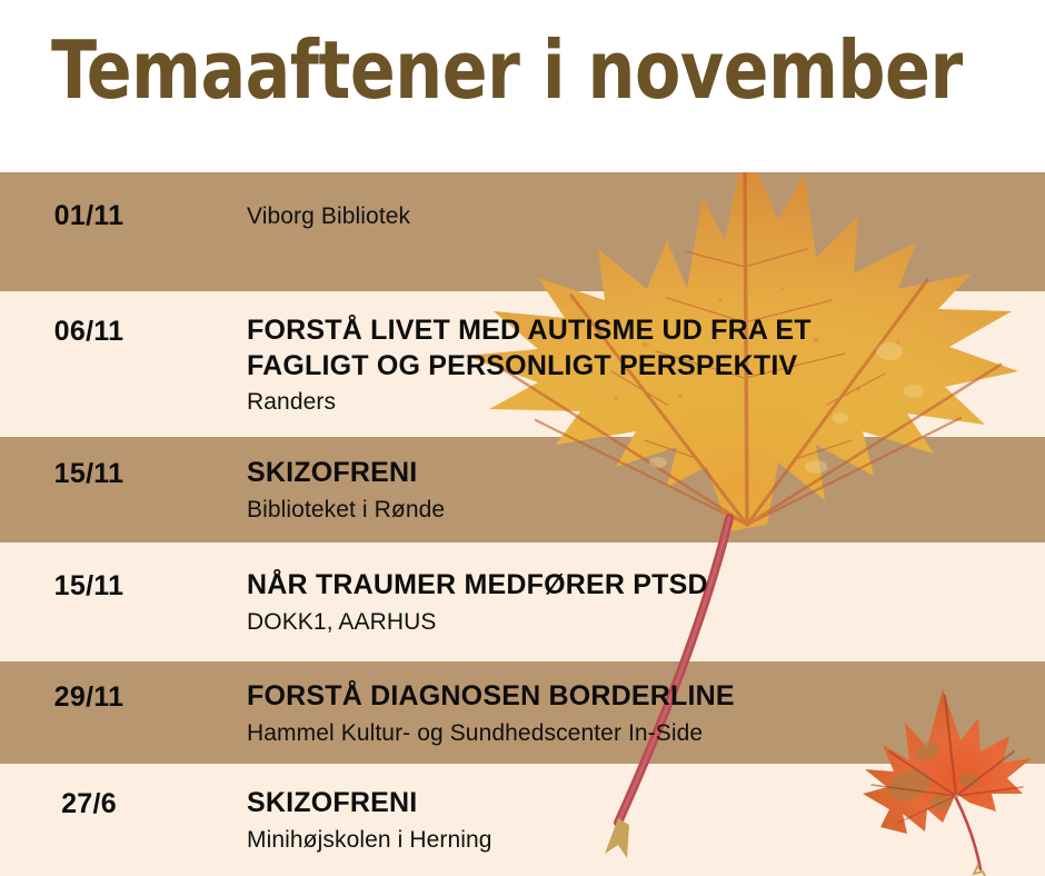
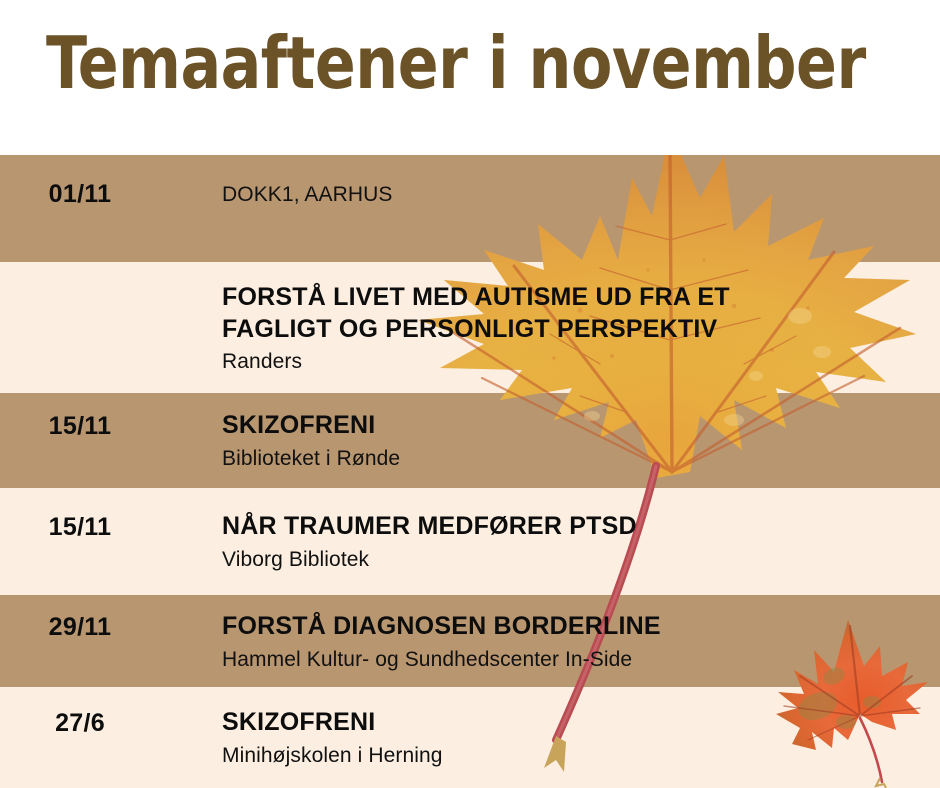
  01/11
- Viborg Bibliotek
+ DOKK1, AARHUS
- 06/11
  FORSTÅ LIVET MED AUTISME UD FRA ET
  FAGLIGT OG PERSONLIGT PERSPEKTIV
  Randers
  15/11
  SKIZOFRENI
  Biblioteket i Rønde
  15/11
  NÅR TRAUMER MEDFØRER PTSD
- DOKK1, AARHUS
+ Viborg Bibliotek
  29/11
  FORSTÅ DIAGNOSEN BORDERLINE
  Hammel Kultur- og Sundhedscenter In-Side
  27/6
  SKIZOFRENI
  Minihøjskolen i Herning
  Temaaftener i november
